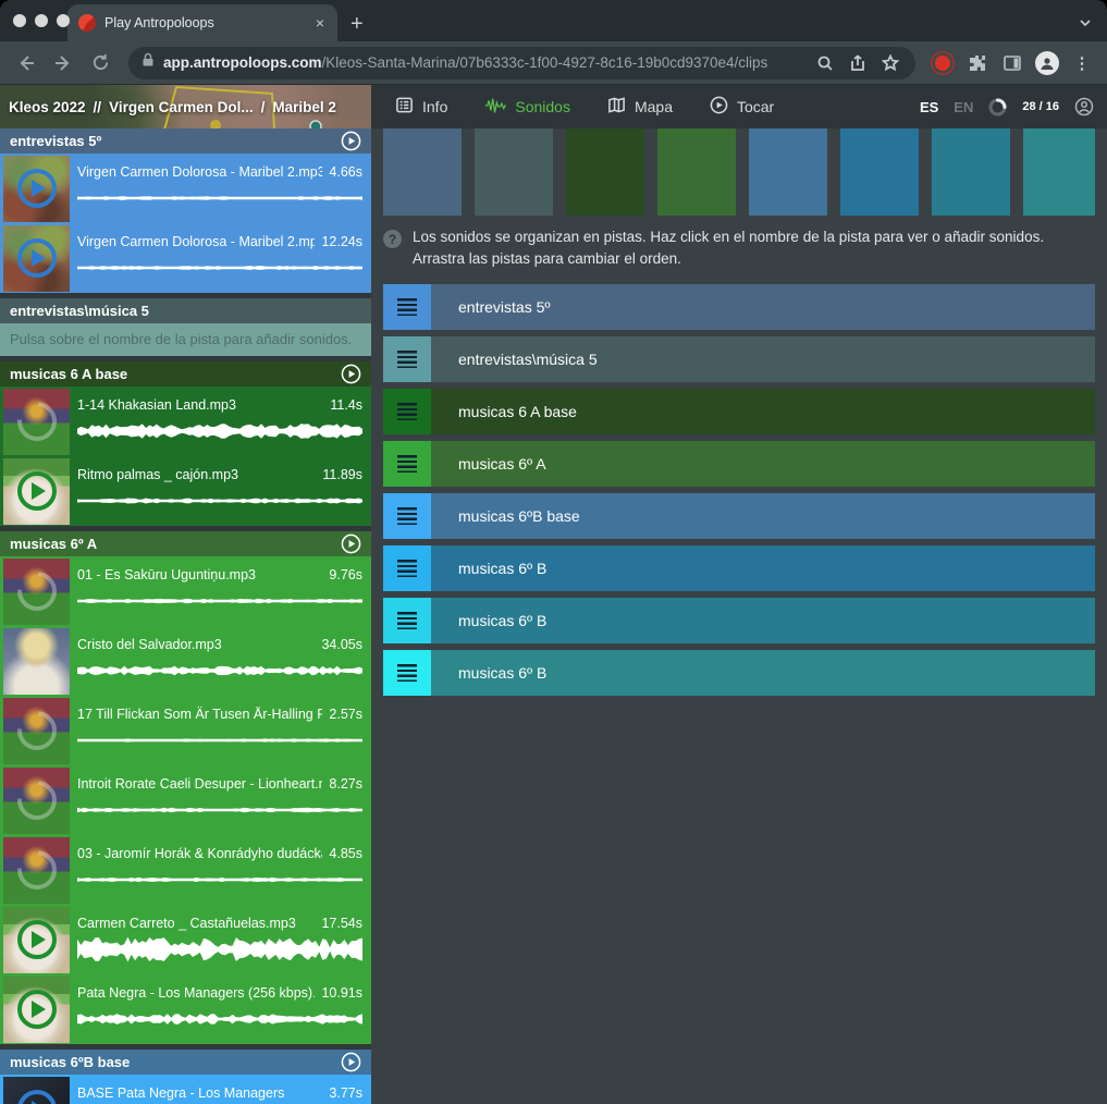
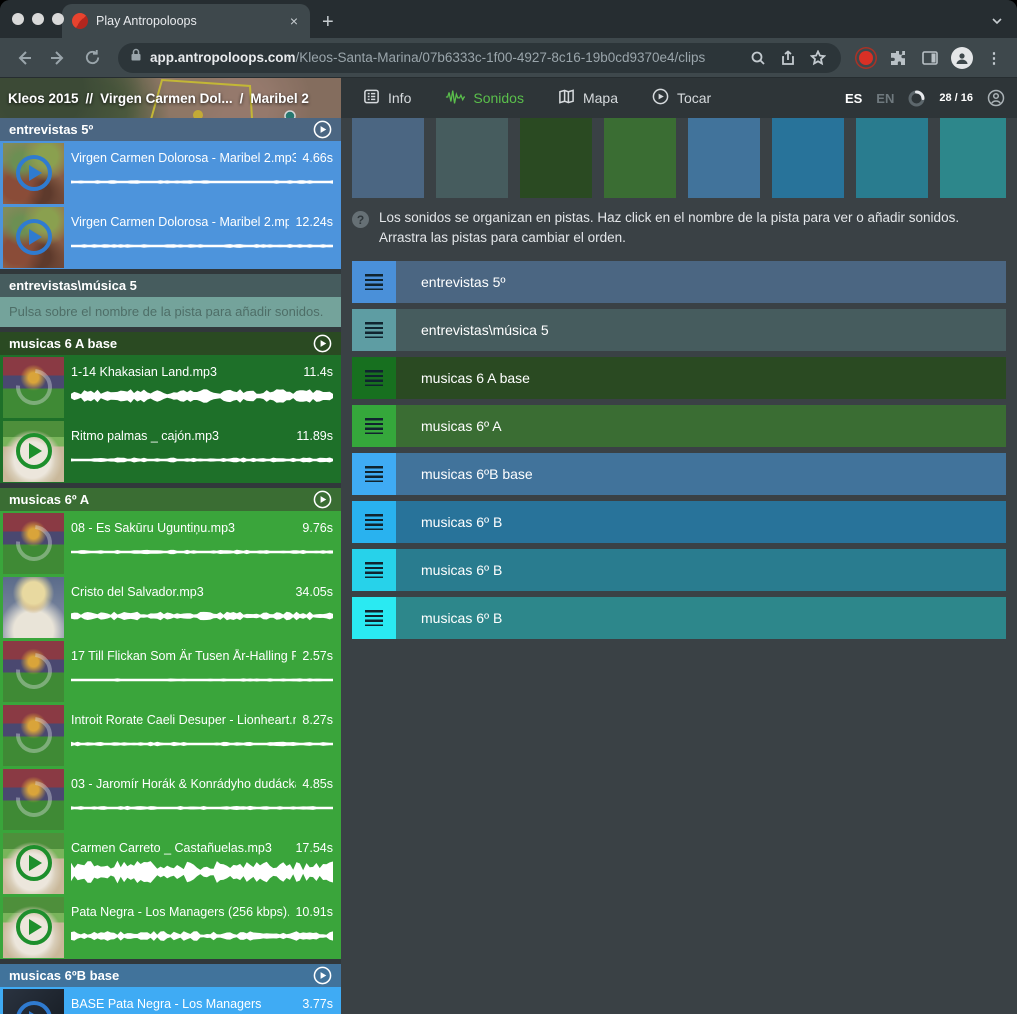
  Play Antropoloops
  ×
  +
  app.antropoloops.com/Kleos-Santa-Marina/07b6333c-1f00-4927-8c16-19b0cd9370e4/clips
  ⋮
- Kleos 2022
+ Kleos 2015
  //
  Virgen Carmen Dol...
  /
  Maribel 2
  Info
  Sonidos
  Mapa
  Tocar
  ES
  EN
  28 / 16
  entrevistas 5º
  Virgen Carmen Dolorosa - Maribel 2.mp3
  4.66s
  Virgen Carmen Dolorosa - Maribel 2.mp
  12.24s
  entrevistas\música 5
  Pulsa sobre el nombre de la pista para añadir sonidos.
  musicas 6 A base
  1-14 Khakasian Land.mp3
  11.4s
  Ritmo palmas _ cajón.mp3
  11.89s
  musicas 6º A
- 01 - Es Sakūru Uguntiņu.mp3
+ 08 - Es Sakūru Uguntiņu.mp3
  9.76s
  Cristo del Salvador.mp3
  34.05s
  17 Till Flickan Som Är Tusen År-Halling F
  2.57s
  Introit Rorate Caeli Desuper - Lionheart.
  8.27s
  03 - Jaromír Horák & Konrádyho dudáck
  4.85s
  Carmen Carreto _ Castañuelas.mp3
  17.54s
  Pata Negra - Los Managers (256 kbps).
  10.91s
  musicas 6ºB base
  BASE Pata Negra - Los Managers
  3.77s
  ?
  Los sonidos se organizan en pistas. Haz click en el nombre de la pista para ver o añadir sonidos. Arrastra las pistas para cambiar el orden.
  entrevistas 5º
  entrevistas\música 5
  musicas 6 A base
  musicas 6º A
  musicas 6ºB base
  musicas 6º B
  musicas 6º B
  musicas 6º B
